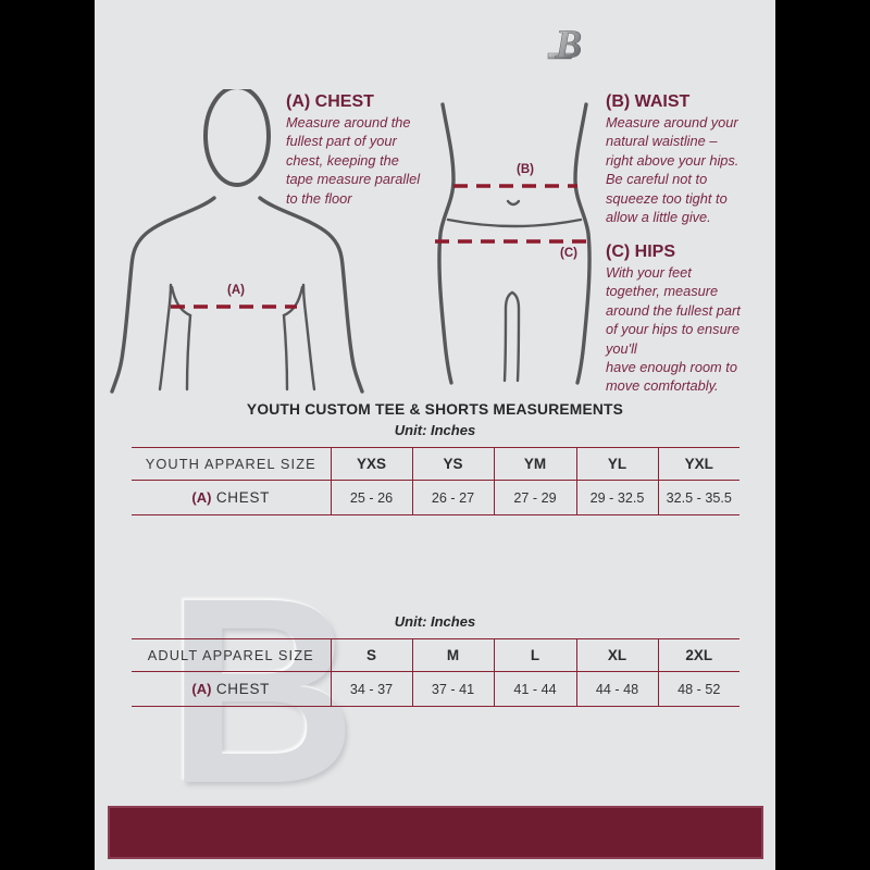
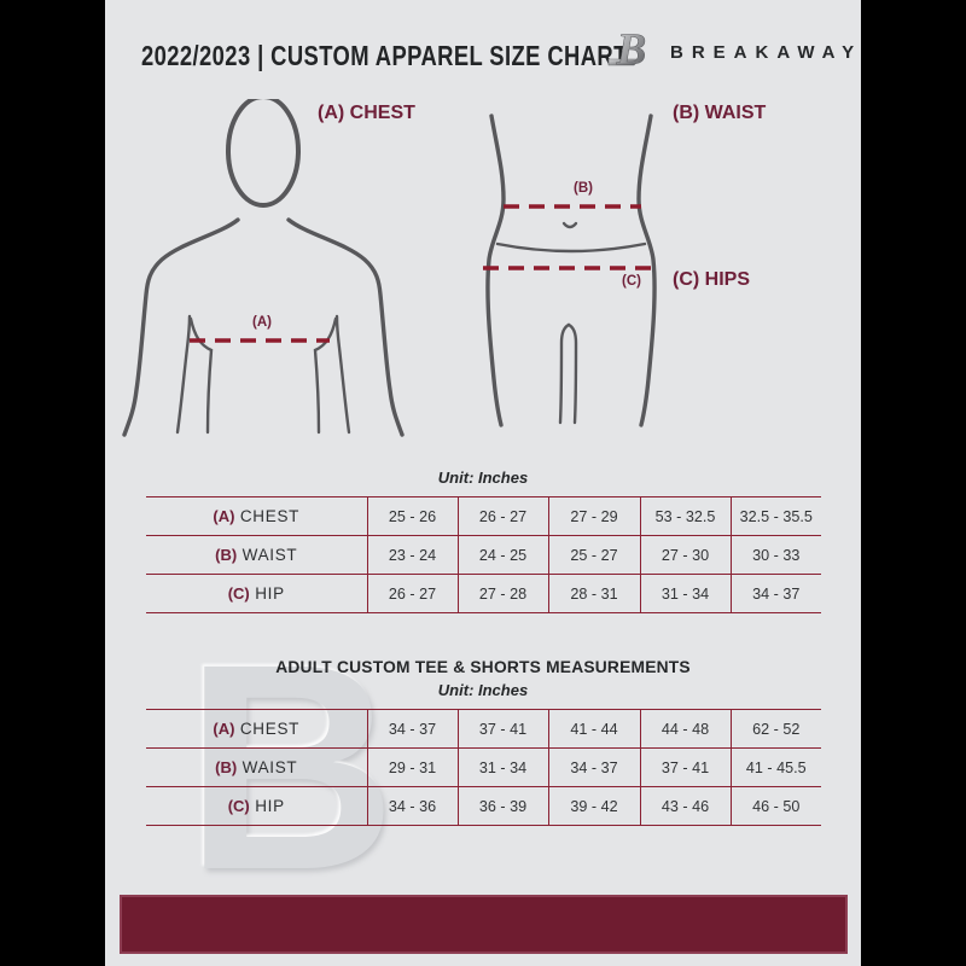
  B
+ 2022/2023 | CUSTOM APPAREL SIZE CHART
  B
+ BREAKAWAY
  (A)
  (B)
  (C)
  (A) CHEST
- Measure around the
- fullest part of your
- chest, keeping the
- tape measure parallel
- to the floor
  (B) WAIST
- Measure around your
- natural waistline –
- right above your hips.
- Be careful not to
- squeeze too tight to
- allow a little give.
  (C) HIPS
- With your feet
- together, measure
- around the fullest part
- of your hips to ensure
- you'll
- have enough room to
- move comfortably.
- YOUTH CUSTOM TEE & SHORTS MEASUREMENTS
  Unit: Inches
- YOUTH APPAREL SIZE	YXS	YS	YM	YL	YXL
- (A) CHEST	25 - 26	26 - 27	27 - 29	29 - 32.5	32.5 - 35.5
+ (A) CHEST	25 - 26	26 - 27	27 - 29	53 - 32.5	32.5 - 35.5
+ (B) WAIST	23 - 24	24 - 25	25 - 27	27 - 30	30 - 33
+ (C) HIP	26 - 27	27 - 28	28 - 31	31 - 34	34 - 37
+ ADULT CUSTOM TEE & SHORTS MEASUREMENTS
  Unit: Inches
- ADULT APPAREL SIZE	S	M	L	XL	2XL
- (A) CHEST	34 - 37	37 - 41	41 - 44	44 - 48	48 - 52
+ (A) CHEST	34 - 37	37 - 41	41 - 44	44 - 48	62 - 52
+ (B) WAIST	29 - 31	31 - 34	34 - 37	37 - 41	41 - 45.5
+ (C) HIP	34 - 36	36 - 39	39 - 42	43 - 46	46 - 50
